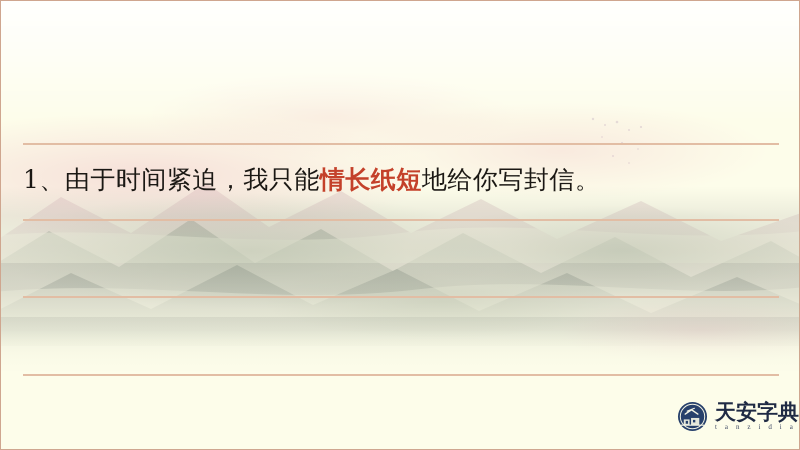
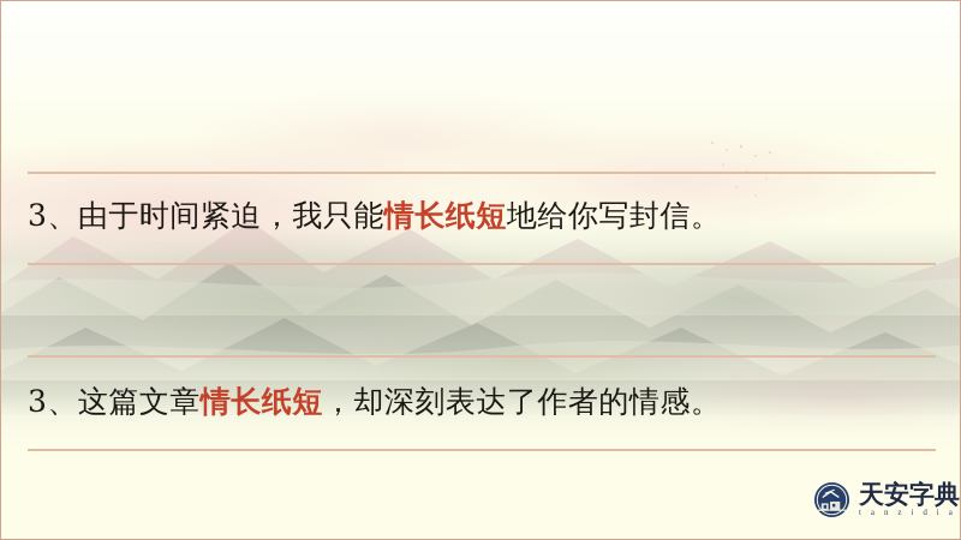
- 1、由于时间紧迫，我只能情长纸短地给你写封信。
+ 3、由于时间紧迫，我只能情长纸短地给你写封信。
+ 3、这篇文章情长纸短，却深刻表达了作者的情感。
  天安字典
  t a n z i d i a
